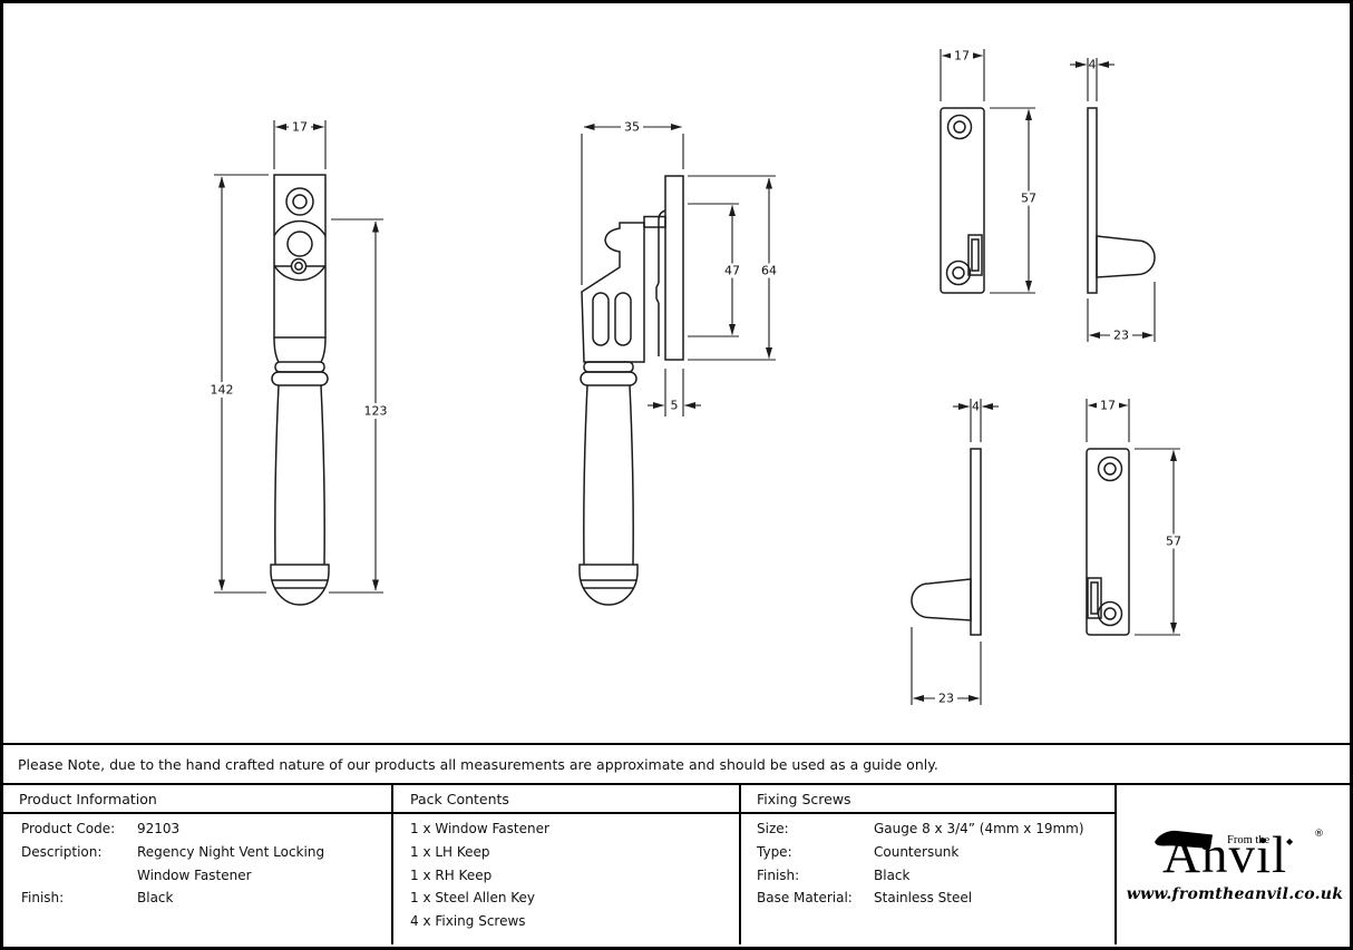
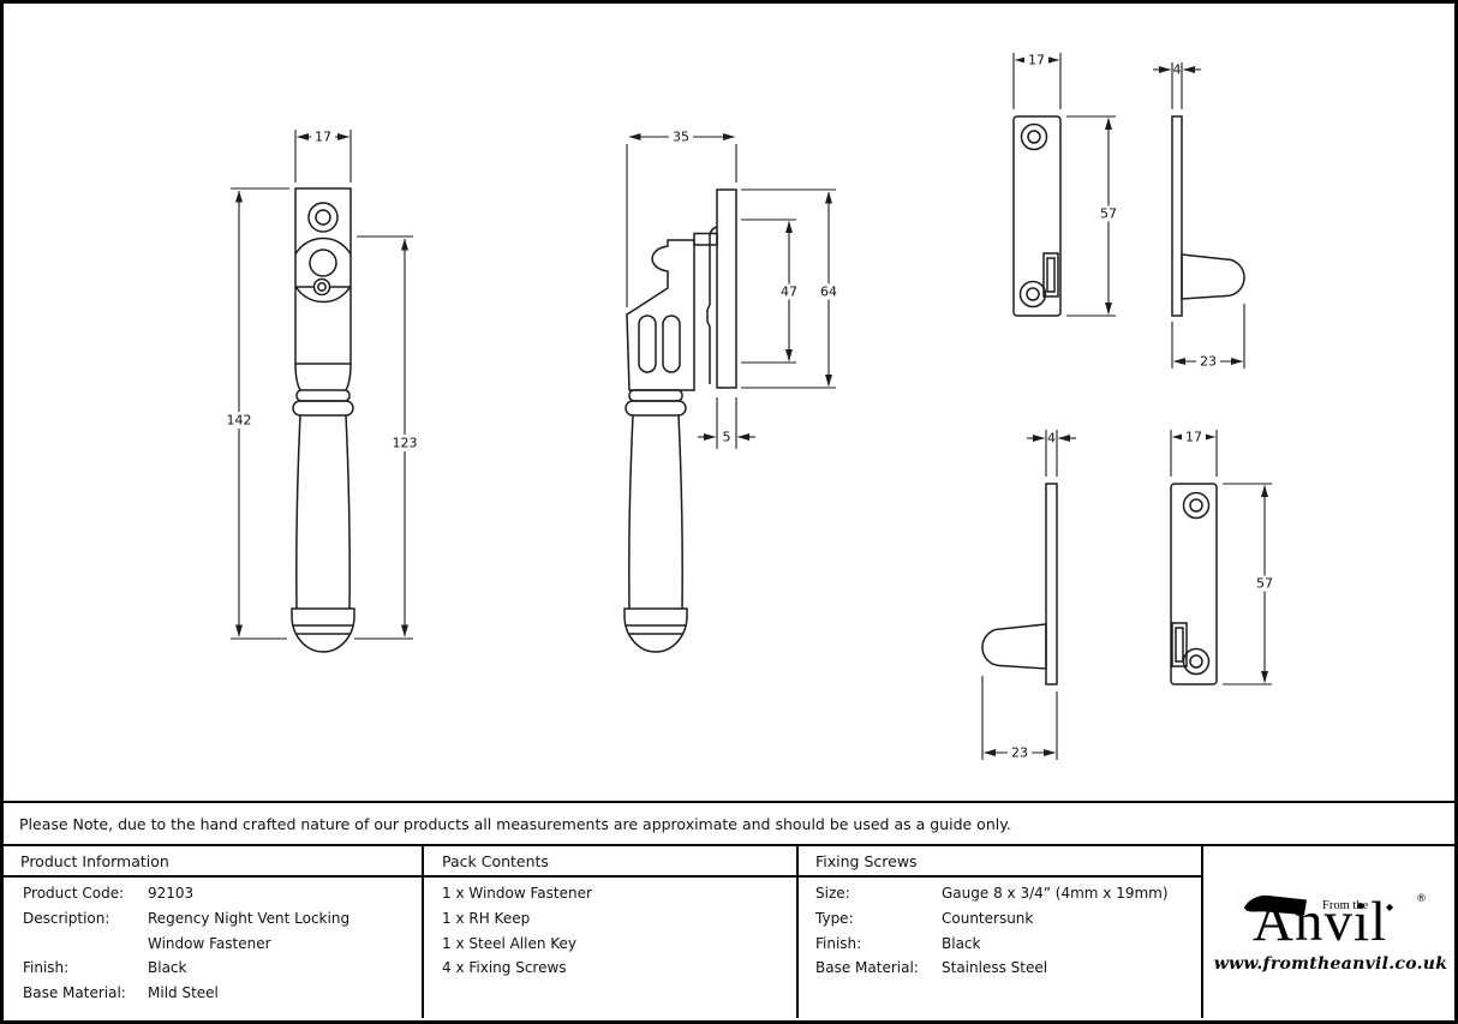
  17
  142
  123
  35
  64
  47
  5
  17
  57
  4
  23
  4
  23
  17
  57
  Please Note, due to the hand crafted nature of our products all measurements are approximate and should be used as a guide only.
  Product Information
  Product Code: 92103
  Description: Regency Night Vent Locking
  Window Fastener
  Finish: Black
+ Base Material: Mild Steel
  Pack Contents
  1 x Window Fastener
- 1 x LH Keep
  1 x RH Keep
  1 x Steel Allen Key
  4 x Fixing Screws
  Fixing Screws
  Size: Gauge 8 x 3/4” (4mm x 19mm)
  Type: Countersunk
  Finish: Black
  Base Material: Stainless Steel
  Anvil
  From the
  ◆
  ®
  www.fromtheanvil.co.uk
